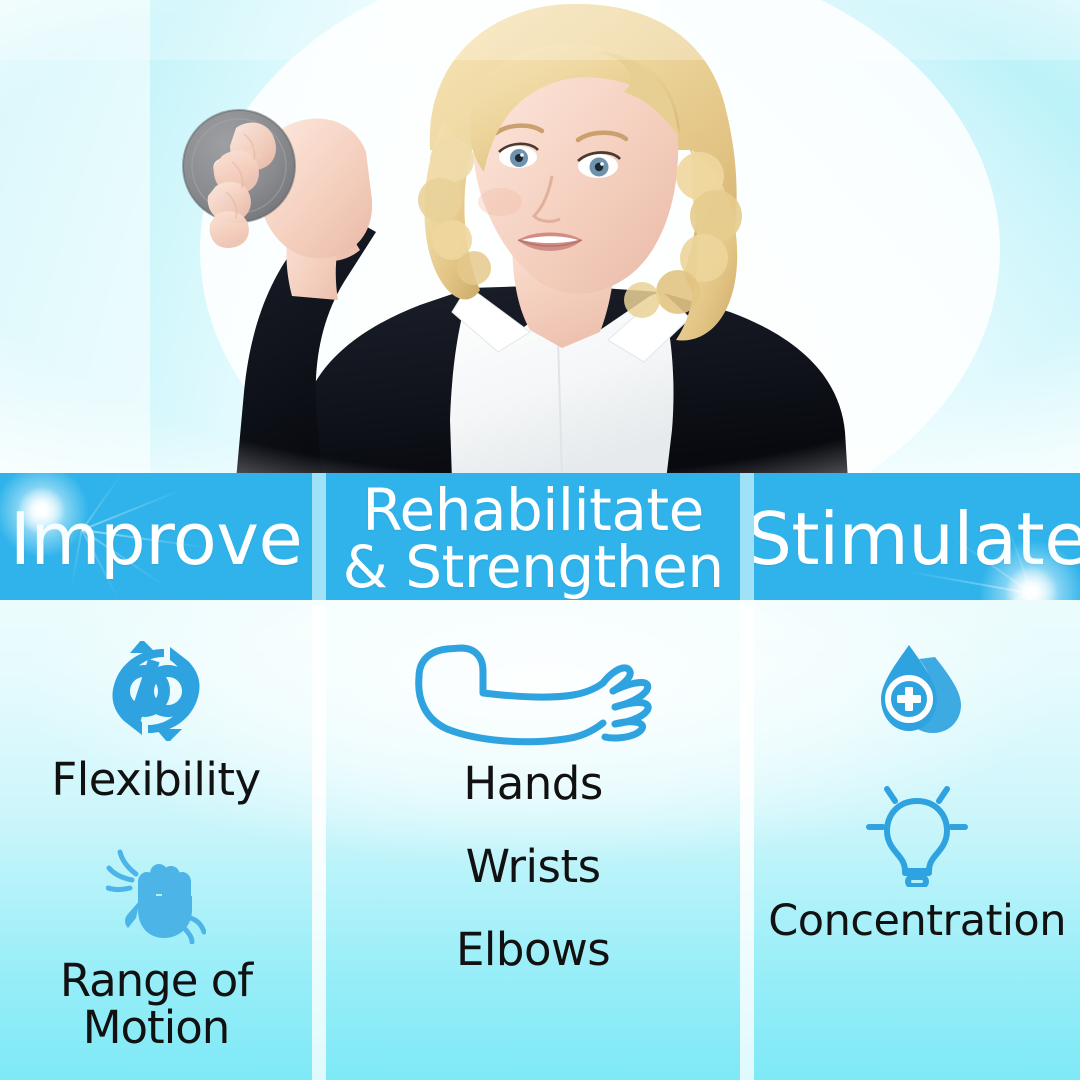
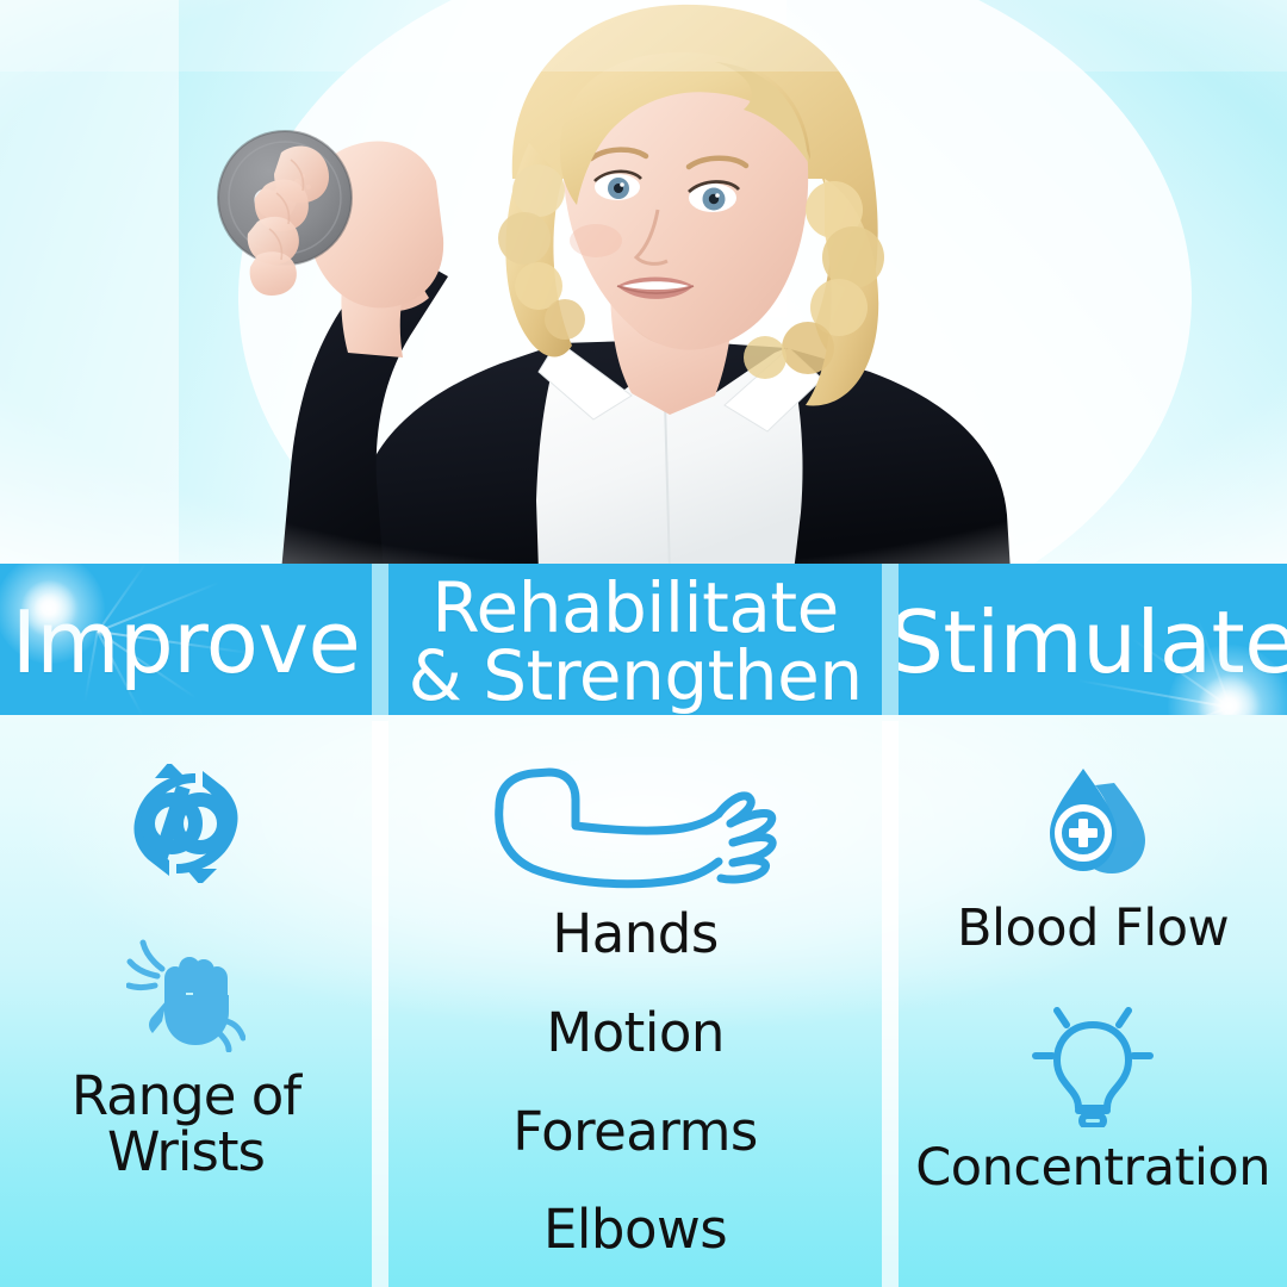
  prove
  Rehabilitate
  & Strengthen
  Stimulate
- Flexibility
  Range of
- Motion
+ Wrists
  Hands
- Wrists
+ Motion
+ Forearms
  Elbows
+ Blood Flow
  Concentration
